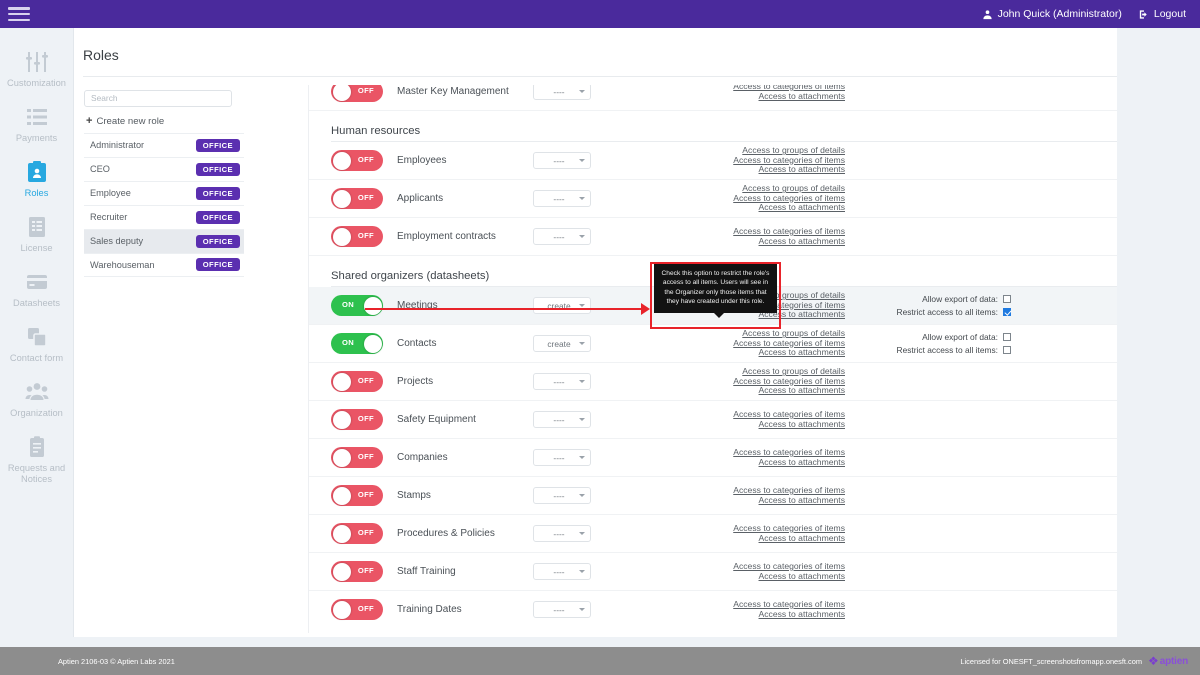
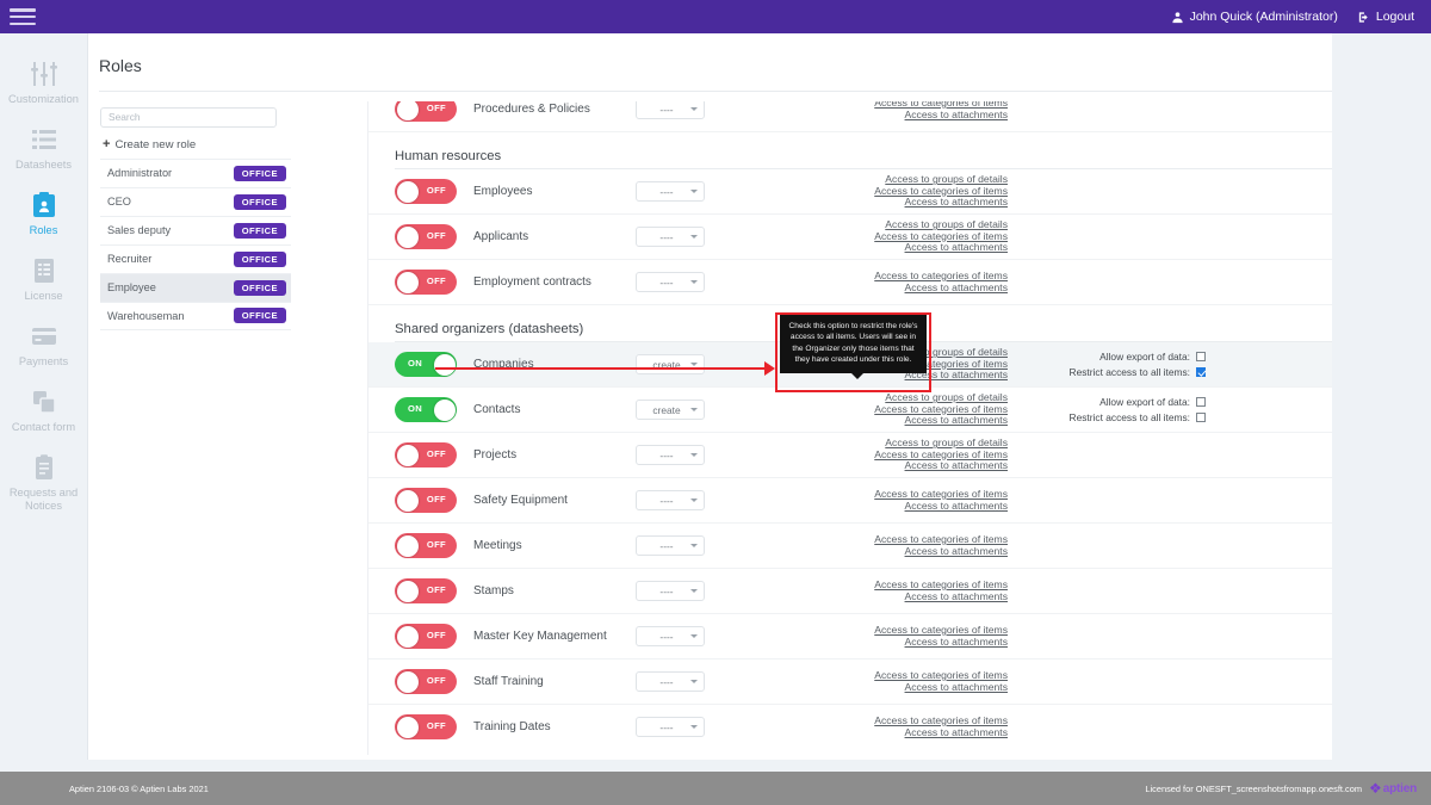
  John Quick (Administrator)
  Logout
  Customization
- Payments
+ Datasheets
  Roles
  License
- Datasheets
+ Payments
  Contact form
- Organization
  Requests and Notices
  Roles
  Search
  +
  Create new role
  Administrator
  OFFICE
  CEO
  OFFICE
- Employee
+ Sales deputy
  OFFICE
  Recruiter
  OFFICE
- Sales deputy
+ Employee
  OFFICE
  Warehouseman
  OFFICE
  OFF
- Master Key Management
+ Procedures & Policies
  ----
  Access to categories of items
  Access to attachments
  Human resources
  OFF
  Employees
  ----
  Access to groups of details
  Access to categories of items
  Access to attachments
  OFF
  Applicants
  ----
  Access to groups of details
  Access to categories of items
  Access to attachments
  OFF
  Employment contracts
  ----
  Access to categories of items
  Access to attachments
  Shared organizers (datasheets)
  ON
- Meetings
+ Companies
  create
  Access to attachments
  Allow export of data:
  Restrict access to all items:
  ON
  Contacts
  create
  Access to groups of details
  Access to categories of items
  Access to attachments
  Allow export of data:
  Restrict access to all items:
  OFF
  Projects
  ----
  Access to groups of details
  Access to categories of items
  Access to attachments
  OFF
  Safety Equipment
  ----
  Access to categories of items
  Access to attachments
  OFF
- Companies
+ Meetings
  ----
  Access to categories of items
  Access to attachments
  OFF
  Stamps
  ----
  Access to categories of items
  Access to attachments
  OFF
- Procedures & Policies
+ Master Key Management
  ----
  Access to categories of items
  Access to attachments
  OFF
  Staff Training
  ----
  Access to categories of items
  Access to attachments
  OFF
  Training Dates
  ----
  Access to categories of items
  Access to attachments
  Aptien 2106-03 © Aptien Labs 2021
  Licensed for ONESFT_screenshotsfromapp.onesft.com
  ❖
  aptien
